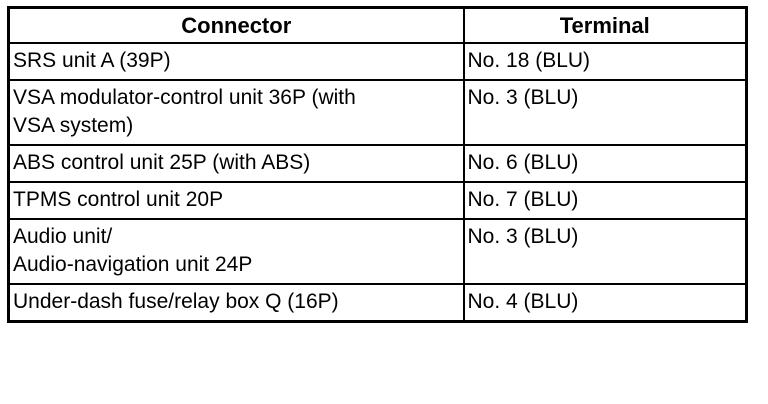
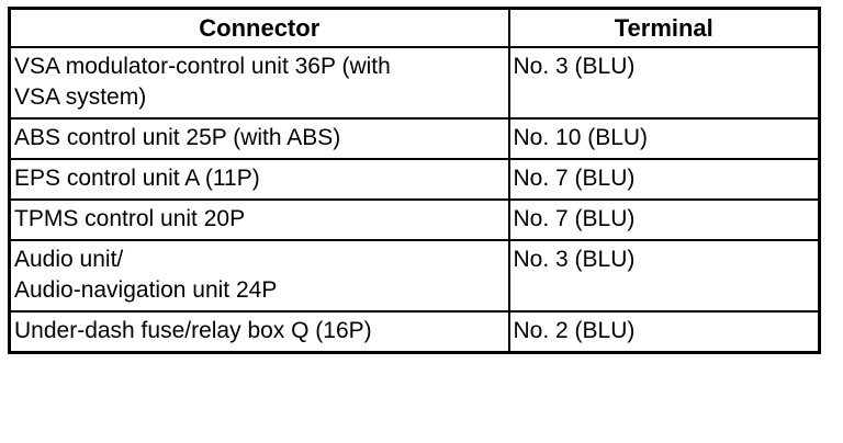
  Connector	Terminal
- SRS unit A (39P)	No. 18 (BLU)
  VSA modulator-control unit 36P (with VSA system)	No. 3 (BLU)
- ABS control unit 25P (with ABS)	No. 6 (BLU)
+ ABS control unit 25P (with ABS)	No. 10 (BLU)
+ EPS control unit A (11P)	No. 7 (BLU)
  TPMS control unit 20P	No. 7 (BLU)
  Audio unit/ Audio-navigation unit 24P	No. 3 (BLU)
- Under-dash fuse/relay box Q (16P)	No. 4 (BLU)
+ Under-dash fuse/relay box Q (16P)	No. 2 (BLU)
